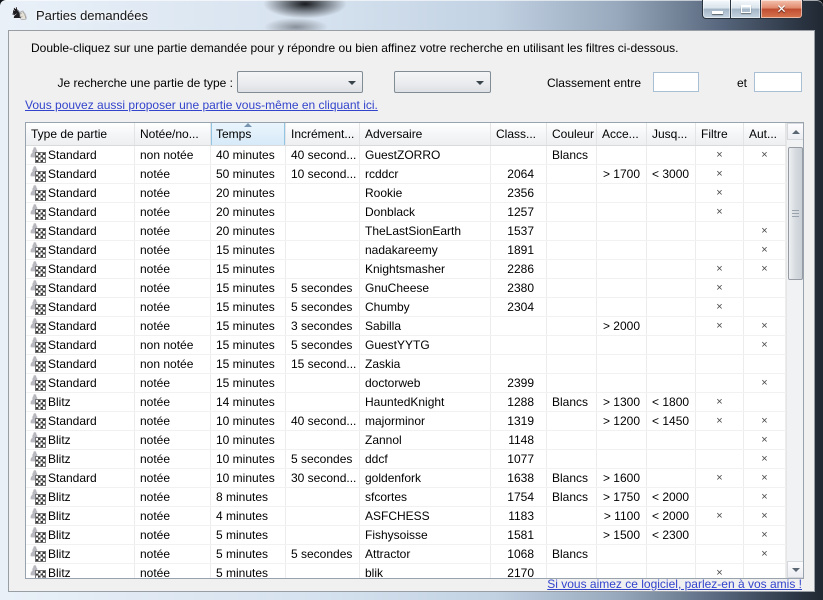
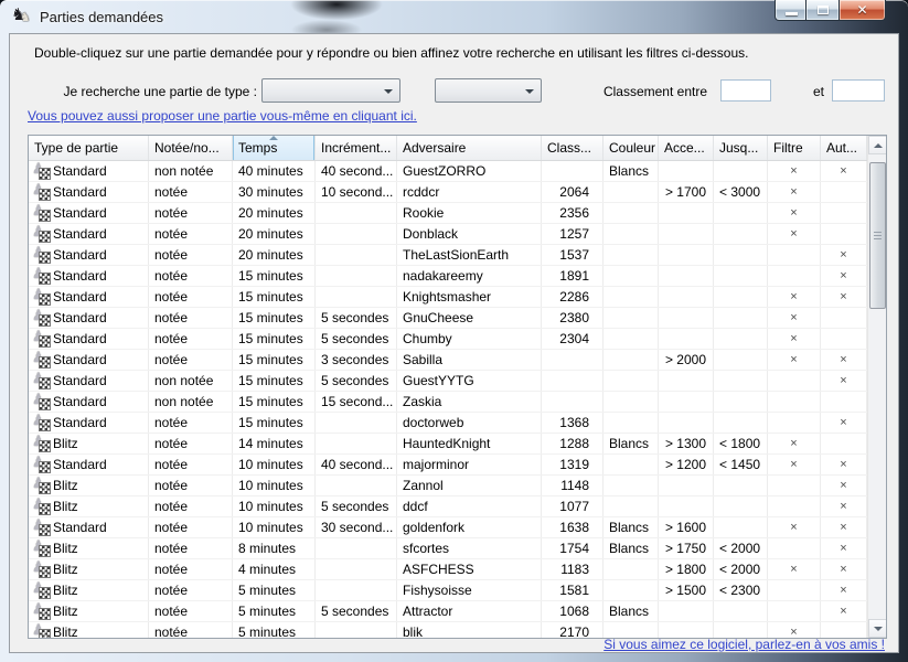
  ♞
  ♞
  Parties demandées
  ✕
  Double-cliquez sur une partie demandée pour y répondre ou bien affinez votre recherche en utilisant les filtres ci-dessous.
  Je recherche une partie de type :
  Classement entre
  et
  Vous pouvez aussi proposer une partie vous-même en cliquant ici.
  Type de partie
  Notée/no...
  Temps
  Incrément...
  Adversaire
  Class...
  Couleur
  Acce...
  Jusq...
  Filtre
  Aut...
  ♟
  Standard
  non notée
  40 minutes
  40 second...
  GuestZORRO
  Blancs
  ×
  ×
  ♟
  Standard
  notée
- 50 minutes
+ 30 minutes
  10 second...
  rcddcr
  2064
  > 1700
  < 3000
  ×
  ♟
  Standard
  notée
  20 minutes
  Rookie
  2356
  ×
  ♟
  Standard
  notée
  20 minutes
  Donblack
  1257
  ×
  ♟
  Standard
  notée
  20 minutes
  TheLastSionEarth
  1537
  ×
  ♟
  Standard
  notée
  15 minutes
  nadakareemy
  1891
  ×
  ♟
  Standard
  notée
  15 minutes
  Knightsmasher
  2286
  ×
  ×
  ♟
  Standard
  notée
  15 minutes
  5 secondes
  GnuCheese
  2380
  ×
  ♟
  Standard
  notée
  15 minutes
  5 secondes
  Chumby
  2304
  ×
  ♟
  Standard
  notée
  15 minutes
  3 secondes
  Sabilla
  > 2000
  ×
  ×
  ♟
  Standard
  non notée
  15 minutes
  5 secondes
  GuestYYTG
  ×
  ♟
  Standard
  non notée
  15 minutes
  15 second...
  Zaskia
  ♟
  Standard
  notée
  15 minutes
  doctorweb
- 2399
+ 1368
  ×
  ♟
  Blitz
  notée
  14 minutes
  HauntedKnight
  1288
  Blancs
  > 1300
  < 1800
  ×
  ♟
  Standard
  notée
  10 minutes
  40 second...
  majorminor
  1319
  > 1200
  < 1450
  ×
  ×
  ♟
  Blitz
  notée
  10 minutes
  Zannol
  1148
  ×
  ♟
  Blitz
  notée
  10 minutes
  5 secondes
  ddcf
  1077
  ×
  ♟
  Standard
  notée
  10 minutes
  30 second...
  goldenfork
  1638
  Blancs
  > 1600
  ×
  ×
  ♟
  Blitz
  notée
  8 minutes
  sfcortes
  1754
  Blancs
  > 1750
  < 2000
  ×
  ♟
  Blitz
  notée
  4 minutes
  ASFCHESS
  1183
- > 1100
+ > 1800
  < 2000
  ×
  ×
  ♟
  Blitz
  notée
  5 minutes
  Fishysoisse
  1581
  > 1500
  < 2300
  ×
  ♟
  Blitz
  notée
  5 minutes
  5 secondes
  Attractor
  1068
  Blancs
  ×
  ♟
  Blitz
  notée
  5 minutes
  blik
  2170
  ×
  Si vous aimez ce logiciel, parlez-en à vos amis !
